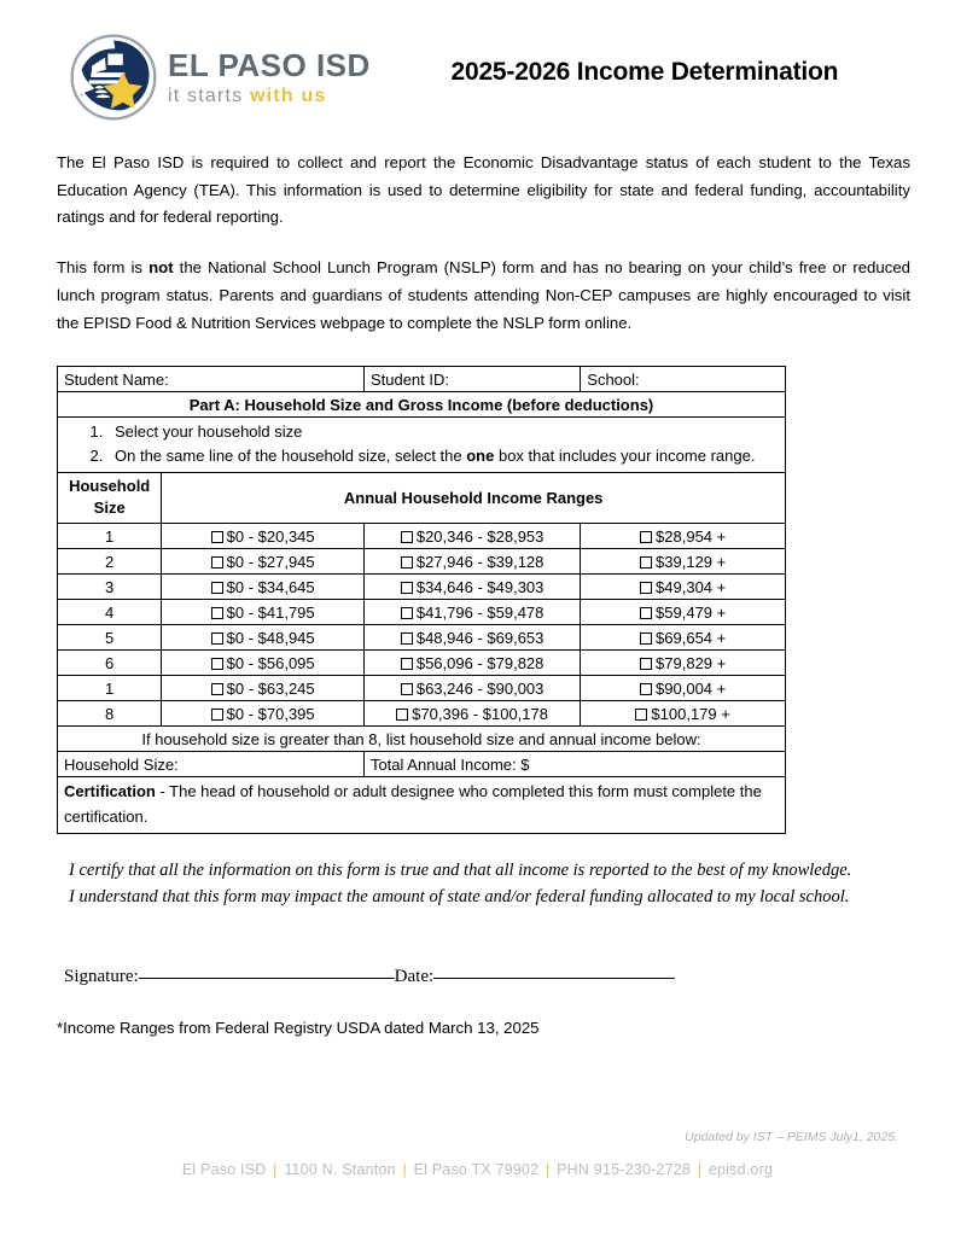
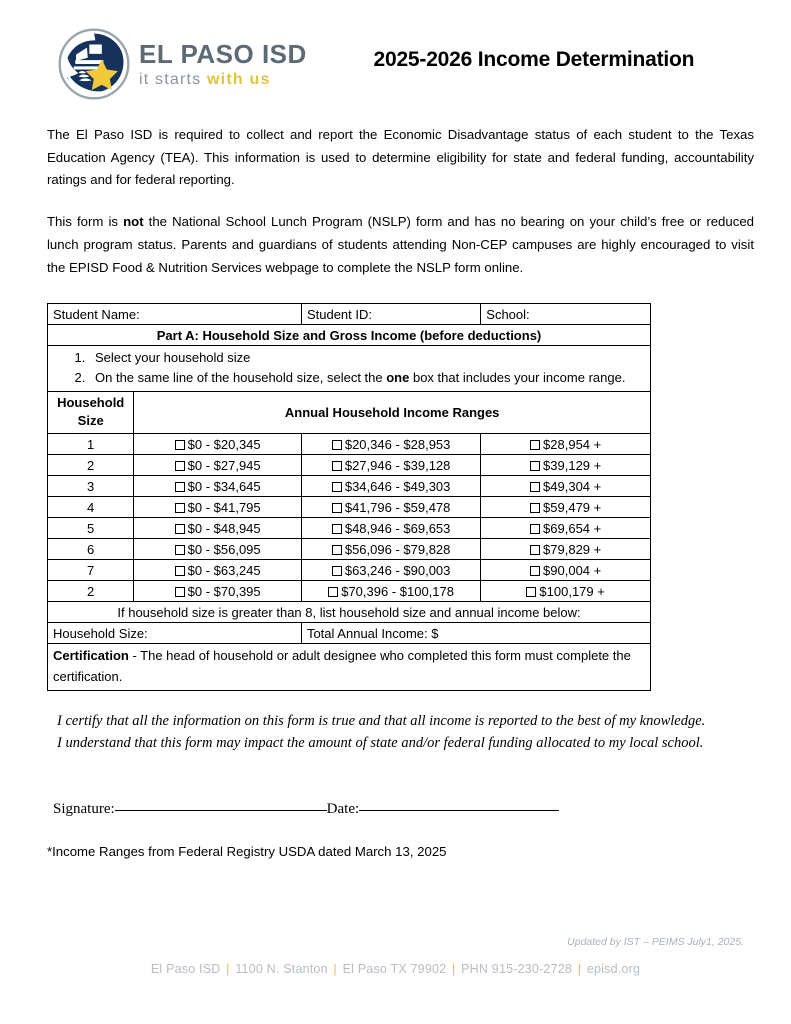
  EL PASO ISD
  it starts with us
  2025-2026 Income Determination
  The El Paso ISD is required to collect and report the Economic Disadvantage status of each student to the Texas Education Agency (TEA). This information is used to determine eligibility for state and federal funding, accountability ratings and for federal reporting.
  This form is not the National School Lunch Program (NSLP) form and has no bearing on your child’s free or reduced lunch program status. Parents and guardians of students attending Non-CEP campuses are highly encouraged to visit the EPISD Food & Nutrition Services webpage to complete the NSLP form online.
  Student Name:	Student ID:	School:
  Part A: Household Size and Gross Income (before deductions)
  Select your household size On the same line of the household size, select the one box that includes your income range.
  Household Size	Annual Household Income Ranges
  1	$0 - $20,345	$20,346 - $28,953	$28,954 +
  2	$0 - $27,945	$27,946 - $39,128	$39,129 +
  3	$0 - $34,645	$34,646 - $49,303	$49,304 +
  4	$0 - $41,795	$41,796 - $59,478	$59,479 +
  5	$0 - $48,945	$48,946 - $69,653	$69,654 +
  6	$0 - $56,095	$56,096 - $79,828	$79,829 +
- 1	$0 - $63,245	$63,246 - $90,003	$90,004 +
+ 7	$0 - $63,245	$63,246 - $90,003	$90,004 +
- 8	$0 - $70,395	$70,396 - $100,178	$100,179 +
+ 2	$0 - $70,395	$70,396 - $100,178	$100,179 +
  If household size is greater than 8, list household size and annual income below:
  Household Size:	Total Annual Income: $
  Certification - The head of household or adult designee who completed this form must complete the certification.
  I certify that all the information on this form is true and that all income is reported to the best of my knowledge.
  I understand that this form may impact the amount of state and/or federal funding allocated to my local school.
  Signature: Date:
  *Income Ranges from Federal Registry USDA dated March 13, 2025
  Updated by IST – PEIMS July1, 2025.
  El Paso ISD | 1100 N. Stanton | El Paso TX 79902 | PHN 915-230-2728 | episd.org
